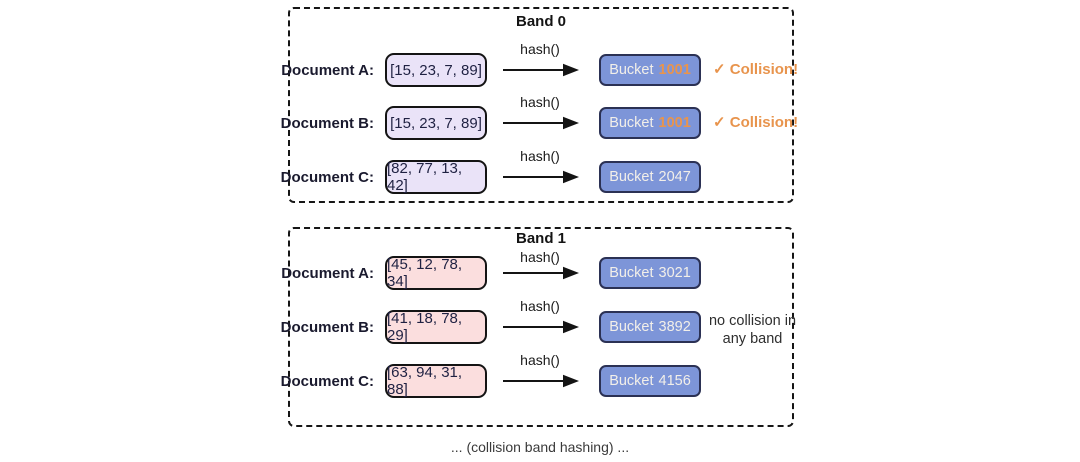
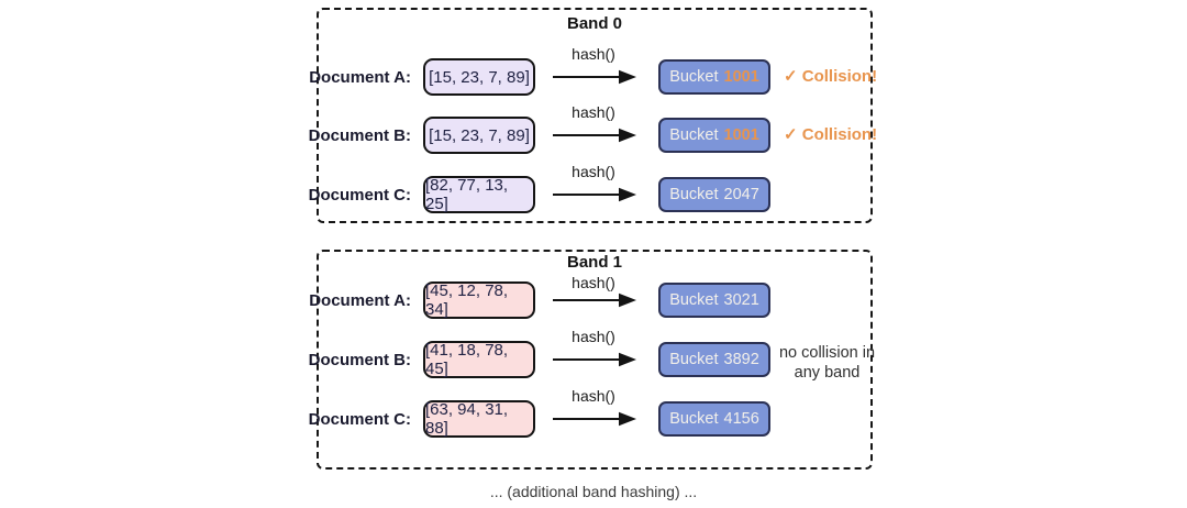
  Band 0
  Document A:
  [15, 23, 7, 89]
  hash()
  Bucket
  1001
  ✓ Collision!
  Document B:
  [15, 23, 7, 89]
  hash()
  Bucket
  1001
  ✓ Collision!
  Document C:
- [82, 77, 13, 42]
+ [82, 77, 13, 25]
  hash()
  Bucket
  2047
  Band 1
  Document A:
  [45, 12, 78, 34]
  hash()
  Bucket
  3021
  Document B:
- [41, 18, 78, 29]
+ [41, 18, 78, 45]
  hash()
  Bucket
  3892
  Document C:
  [63, 94, 31, 88]
  hash()
  Bucket
  4156
  no collision in
  any band
- ... (collision band hashing) ...
+ ... (additional band hashing) ...
